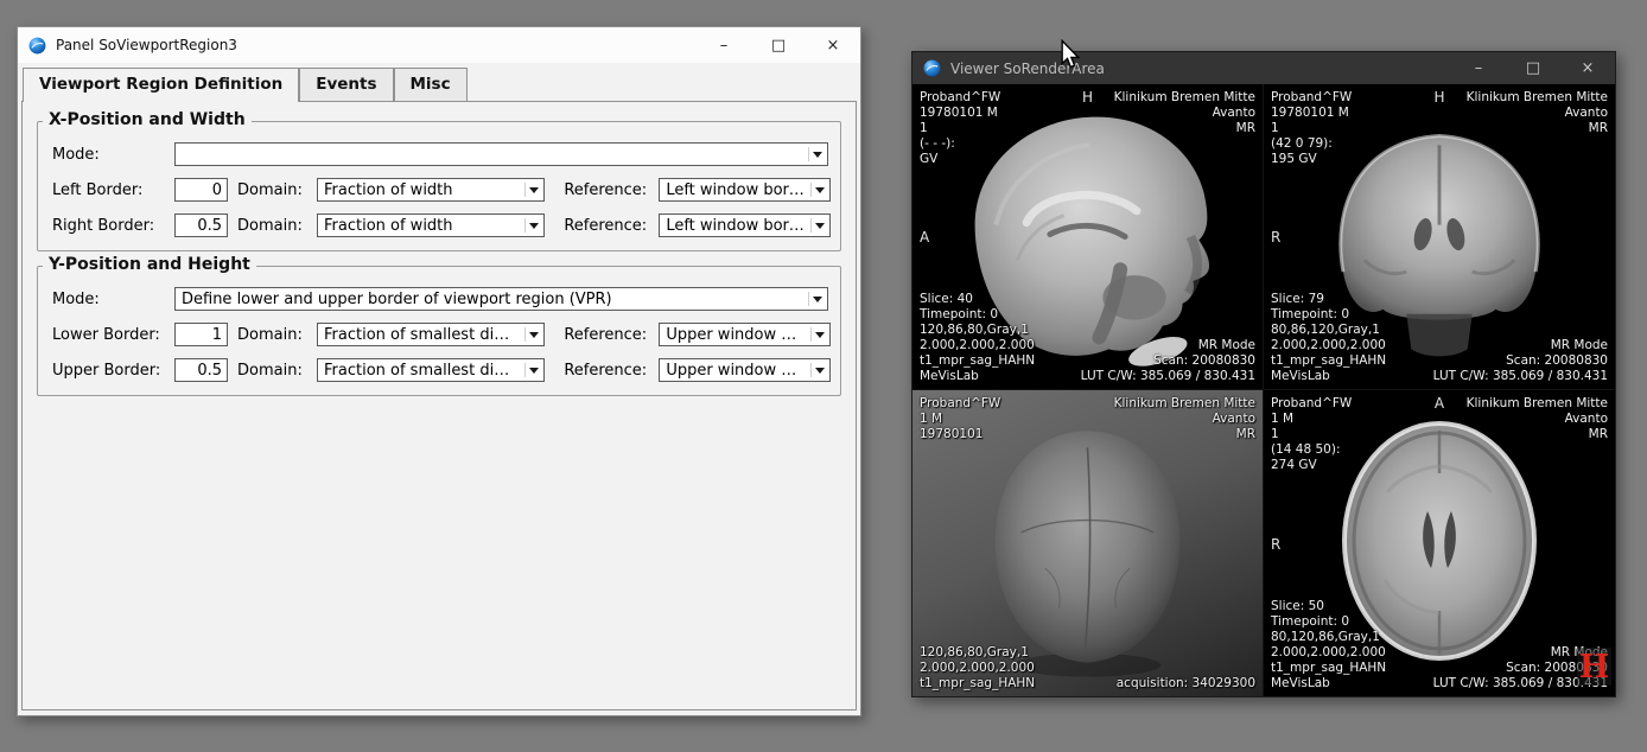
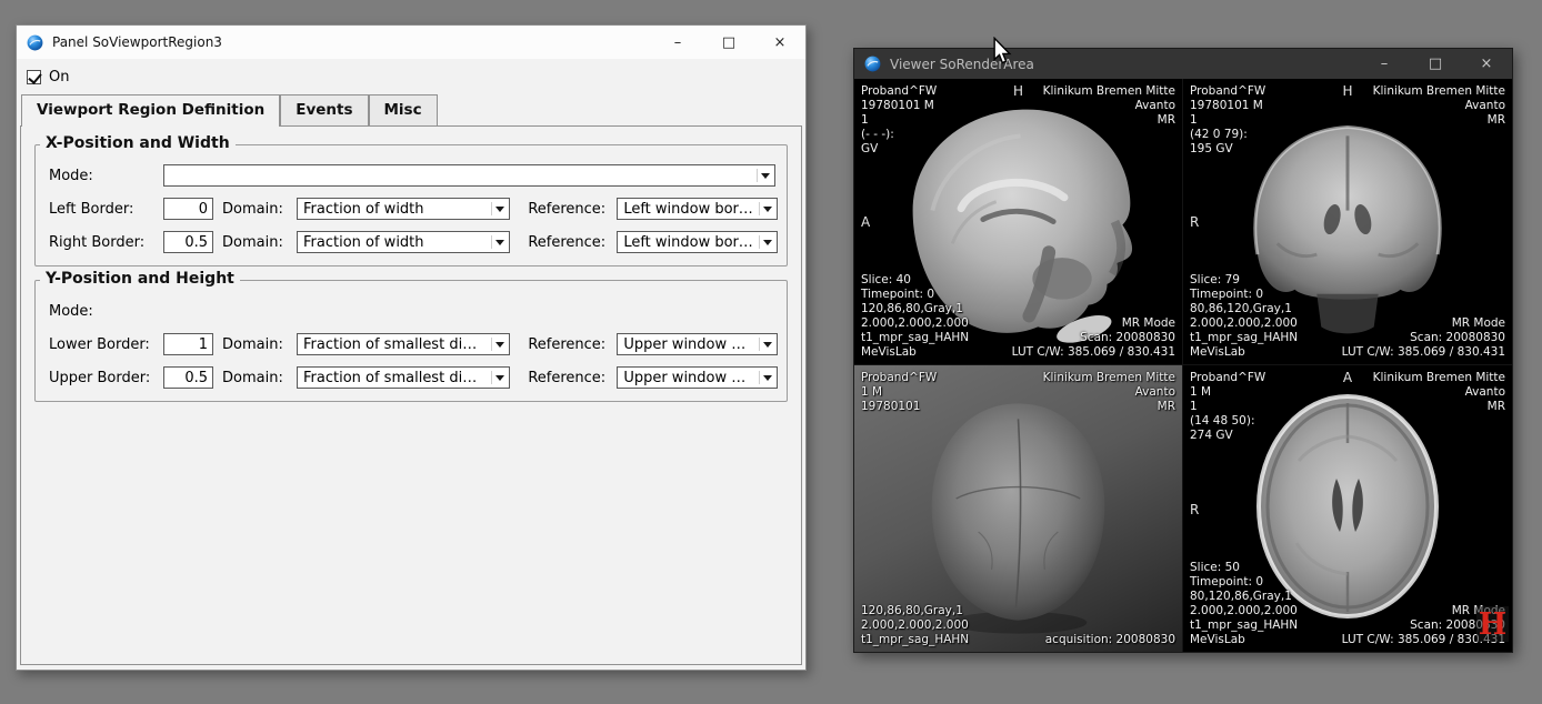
  Panel SoViewportRegion3
  –
  □
  ×
+ On
  Viewport Region Definition
  Events
  Misc
  X-Position and Width
  Mode:
  Left Border:
  0
  Domain:
  Fraction of width
  Reference:
  Left window borde
  Right Border:
  0.5
  Domain:
  Fraction of width
  Reference:
  Left window borde
  Y-Position and Height
  Mode:
- Define lower and upper border of viewport region (VPR)
  Lower Border:
  1
  Domain:
  Fraction of smallest dime
  Reference:
  Upper window bor
  Upper Border:
  0.5
  Domain:
  Fraction of smallest dime
  Reference:
  Upper window bor
  Viewer SoRenderArea
  –
  □
  ×
  Proband^FW
  19780101 M
  1
  (- - -):
  GV
  H
  Klinikum Bremen Mitte
  Avanto
  MR
  A
  Slice: 40
  Timepoint: 0
  120,86,80,Gray,1
  2.000,2.000,2.000
  t1_mpr_sag_HAHN
  MeVisLab
  MR Mode
  Scan: 20080830
  LUT C/W: 385.069 / 830.431
  Proband^FW
  19780101 M
  1
  (42 0 79):
  195 GV
  H
  Klinikum Bremen Mitte
  Avanto
  MR
  R
  Slice: 79
  Timepoint: 0
  80,86,120,Gray,1
  2.000,2.000,2.000
  t1_mpr_sag_HAHN
  MeVisLab
  MR Mode
  Scan: 20080830
  LUT C/W: 385.069 / 830.431
  Proband^FW
  1 M
  19780101
  Klinikum Bremen Mitte
  Avanto
  MR
  120,86,80,Gray,1
  2.000,2.000,2.000
  t1_mpr_sag_HAHN
- acquisition: 34029300
+ acquisition: 20080830
  Proband^FW
  1 M
  1
  (14 48 50):
  274 GV
  A
  Klinikum Bremen Mitte
  Avanto
  MR
  R
  Slice: 50
  Timepoint: 0
  80,120,86,Gray,1
  2.000,2.000,2.000
  t1_mpr_sag_HAHN
  MeVisLab
  MR Mode
  Scan: 20080830
  LUT C/W: 385.069 / 830.431
  H
